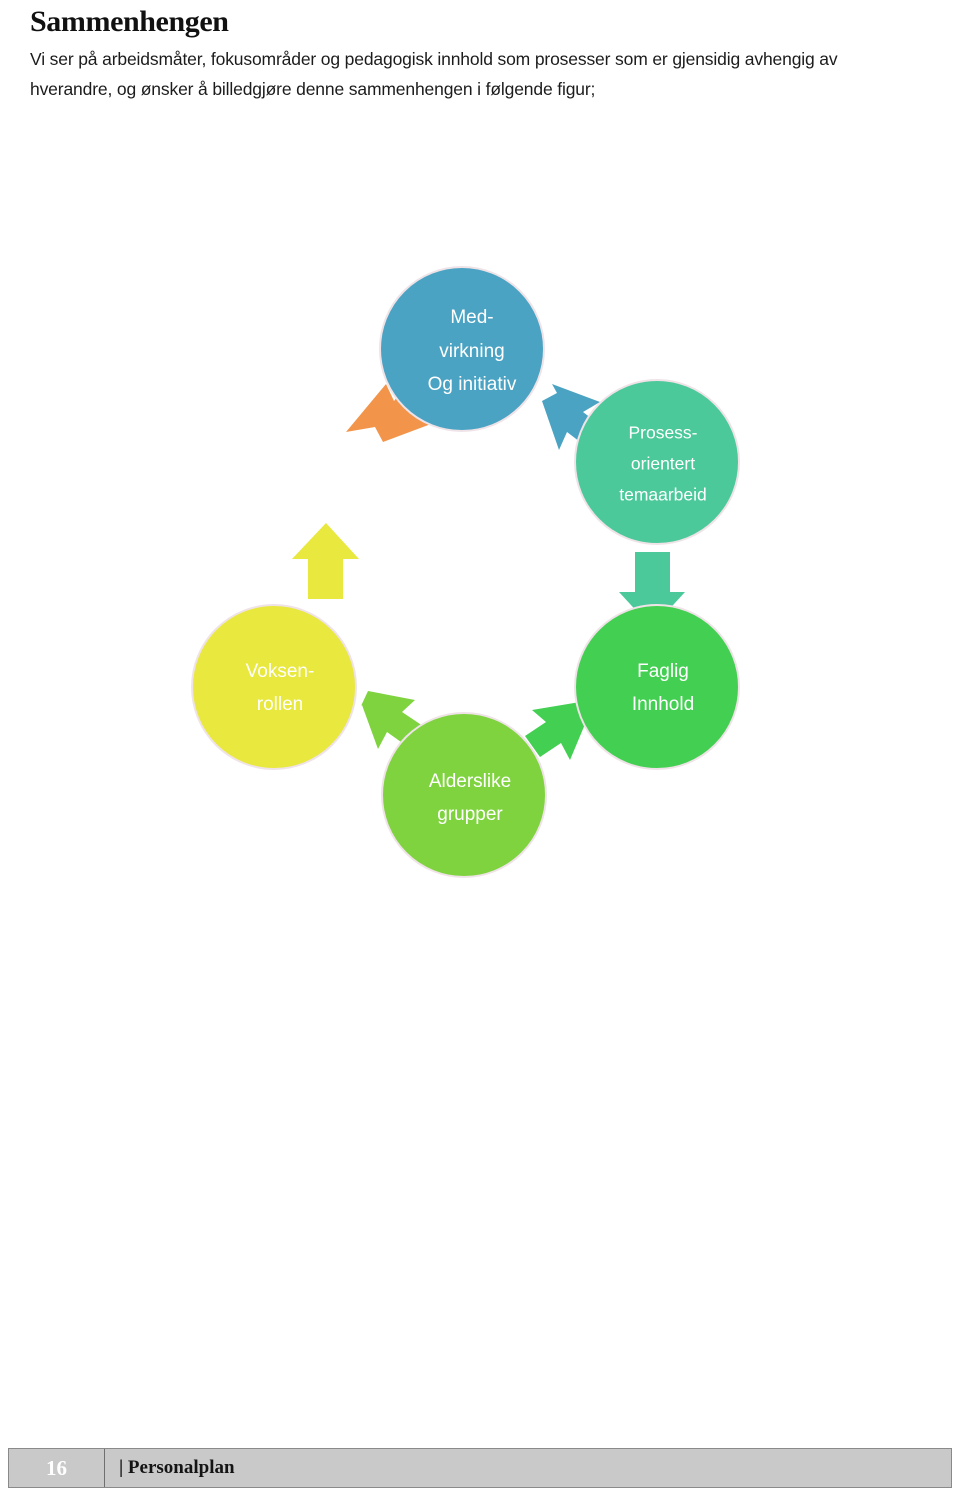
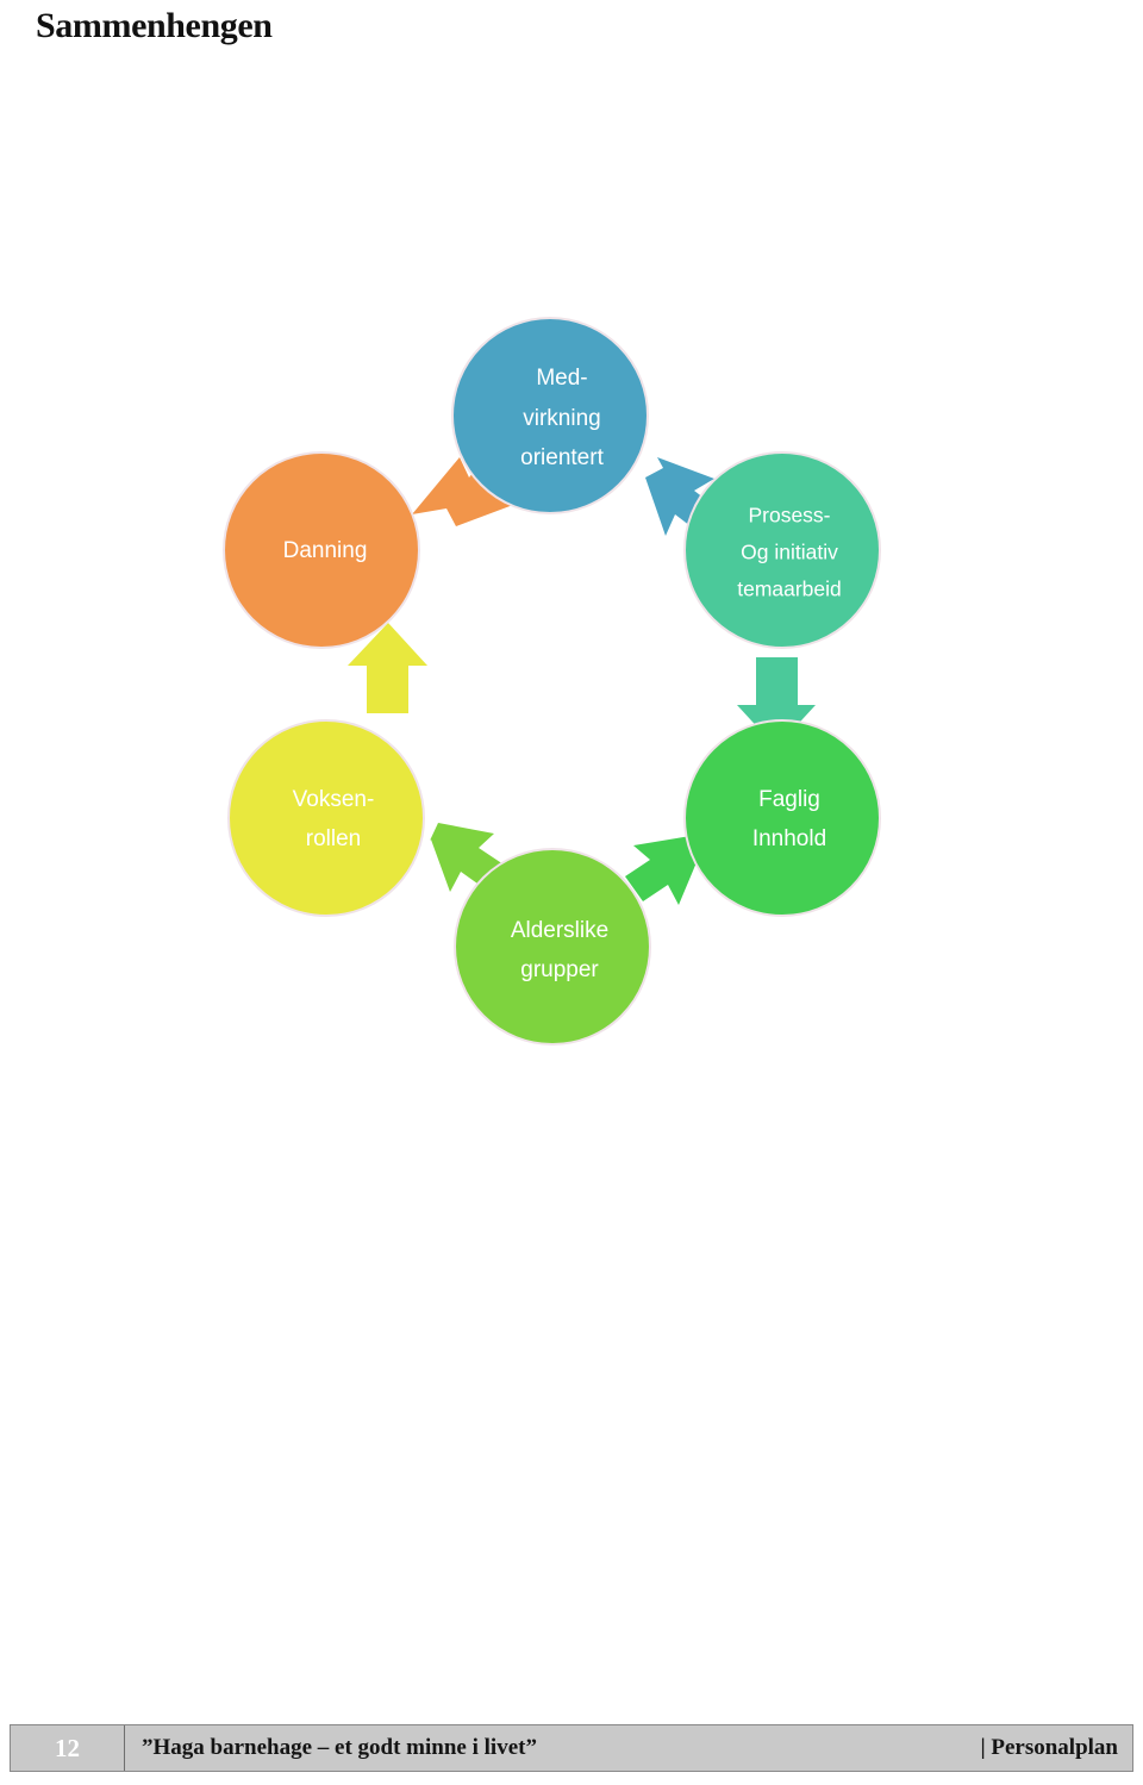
  Sammenhengen
- Vi ser på arbeidsmåter, fokusområder og pedagogisk innhold som prosesser som er gjensidig avhengig av hverandre, og ønsker å billedgjøre denne sammenhengen i følgende figur;
  Med-
  virkning
- Og initiativ
+ orientert
  Prosess-
- orientert
+ Og initiativ
  temaarbeid
  Faglig
  Innhold
  Alderslike
  grupper
  Voksen-
  rollen
+ Danning
- 16
+ 12
+ ”Haga barnehage – et godt minne i livet”
  | Personalplan
